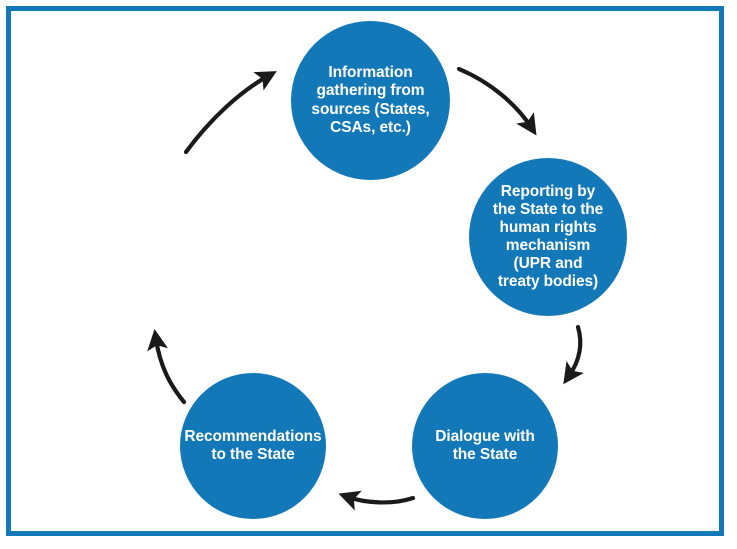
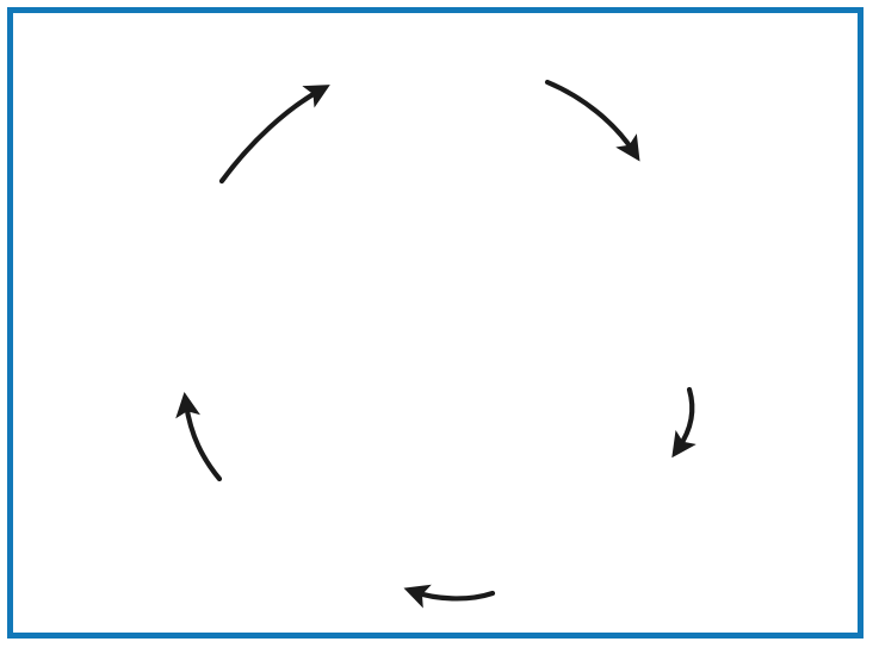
- Information
- gathering from
- sources (States,
- CSAs, etc.)
- Reporting by
- the State to the
- human rights
- mechanism
- (UPR and
- treaty bodies)
- Dialogue with
- the State
- Recommendations
- to the State
